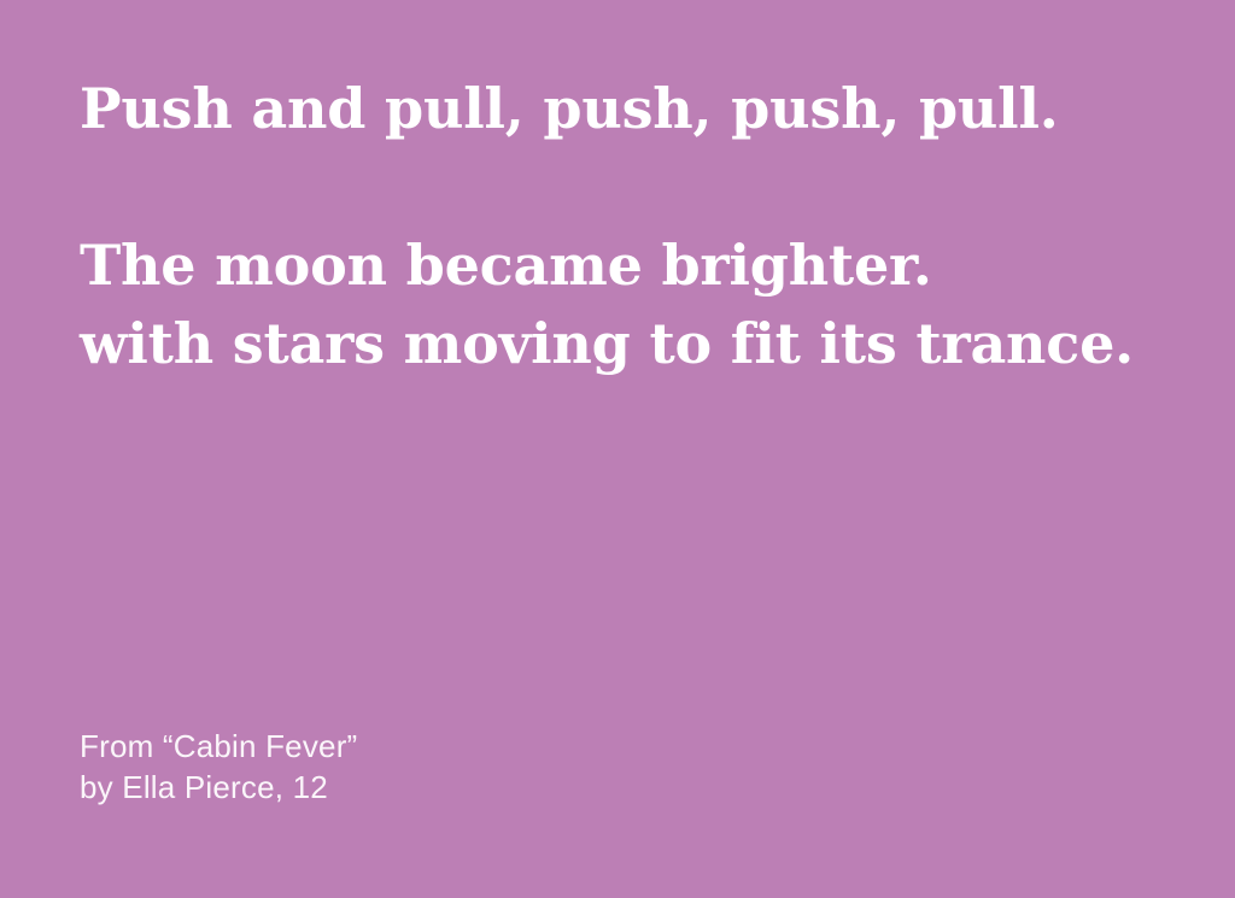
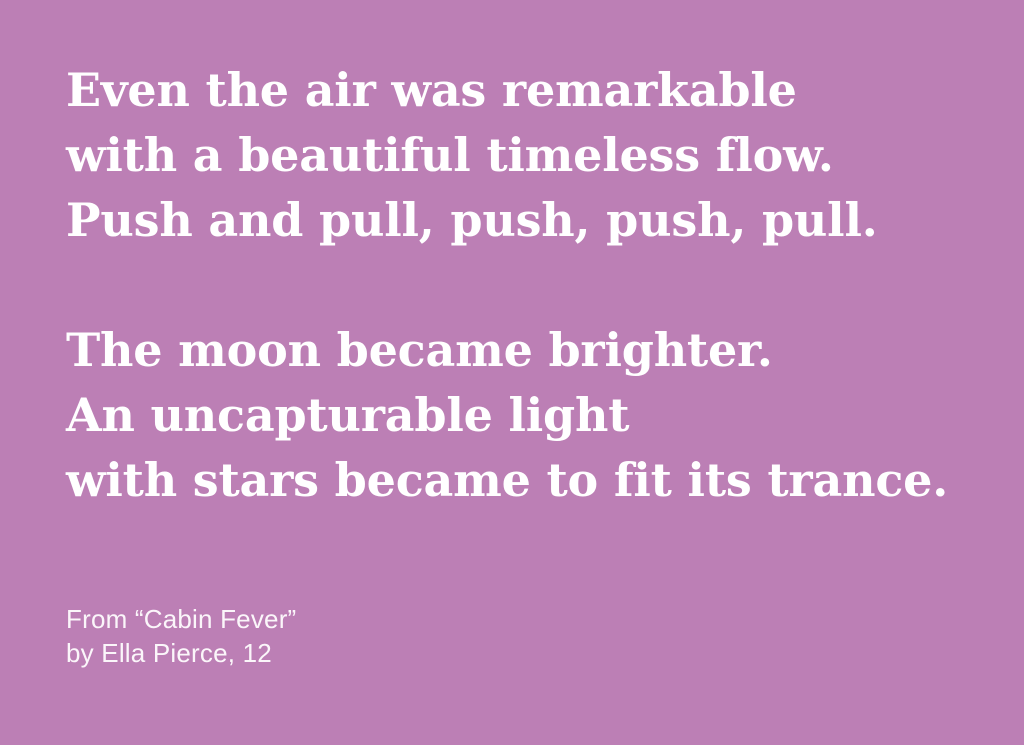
+ Even the air was remarkable
+ with a beautiful timeless flow.
  Push and pull, push, push, pull.
  The moon became brighter.
+ An uncapturable light
- with stars moving to fit its trance.
+ with stars became to fit its trance.
  From “Cabin Fever”
  by Ella Pierce, 12
